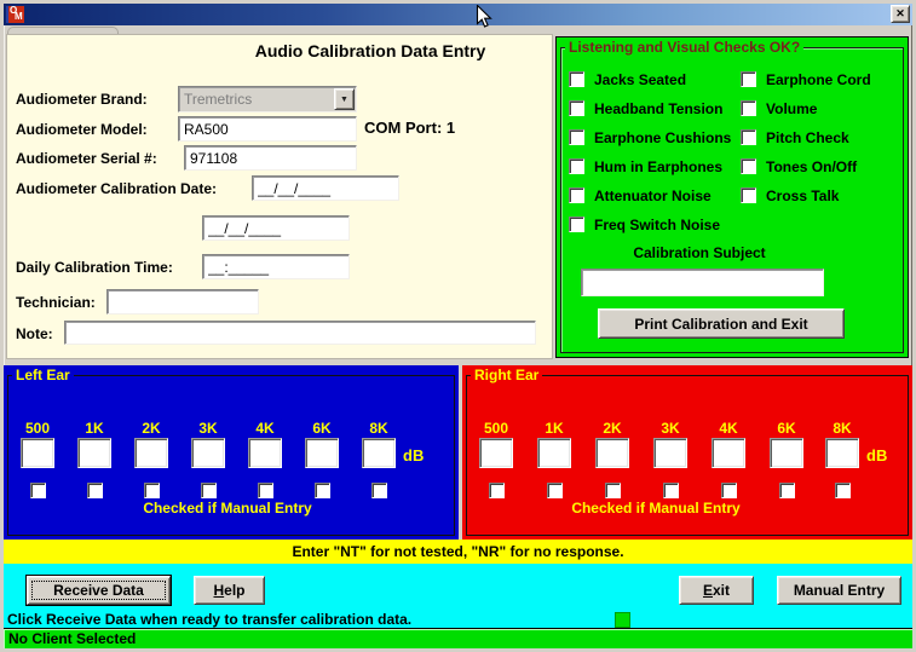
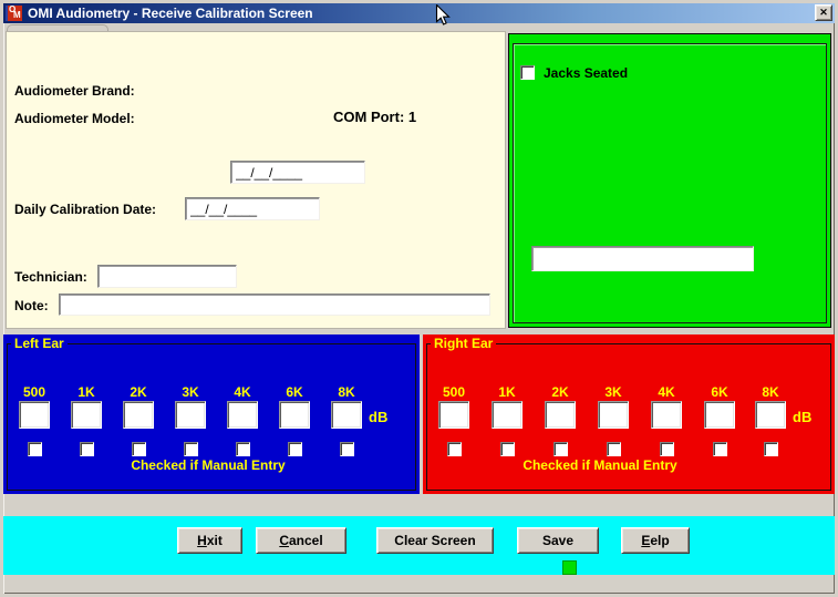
  O
  M
+ OMI Audiometry - Receive Calibration Screen
  ✕
- Audio Calibration Data Entry
  Audiometer Brand:
- Tremetrics
  Audiometer Model:
- RA500
- Audiometer Serial #:
- 971108
  COM Port: 1
- Audiometer Calibration Date:
  __/__/____
+ Daily Calibration Date:
  __/__/____
- Daily Calibration Time:
- __:_____
  Technician:
  Note:
- Listening and Visual Checks OK?
  Jacks Seated
- Headband Tension
- Earphone Cushions
- Hum in Earphones
- Attenuator Noise
- Freq Switch Noise
- Earphone Cord
- Volume
- Pitch Check
- Tones On/Off
- Cross Talk
- Calibration Subject
- Print Calibration and Exit
  Left Ear
  500
  1K
  2K
  3K
  4K
  6K
  8K
  dB
  Checked if Manual Entry
  Right Ear
  500
  1K
  2K
  3K
  4K
  6K
  8K
  dB
  Checked if Manual Entry
- Enter "NT" for not tested, "NR" for no response.
- Receive Data
  H
- elp
+ xit
+ C
+ ancel
+ Clear Screen
+ Save
  E
- xit
+ elp
- Manual Entry
- Click Receive Data when ready to transfer calibration data.
- No Client Selected
